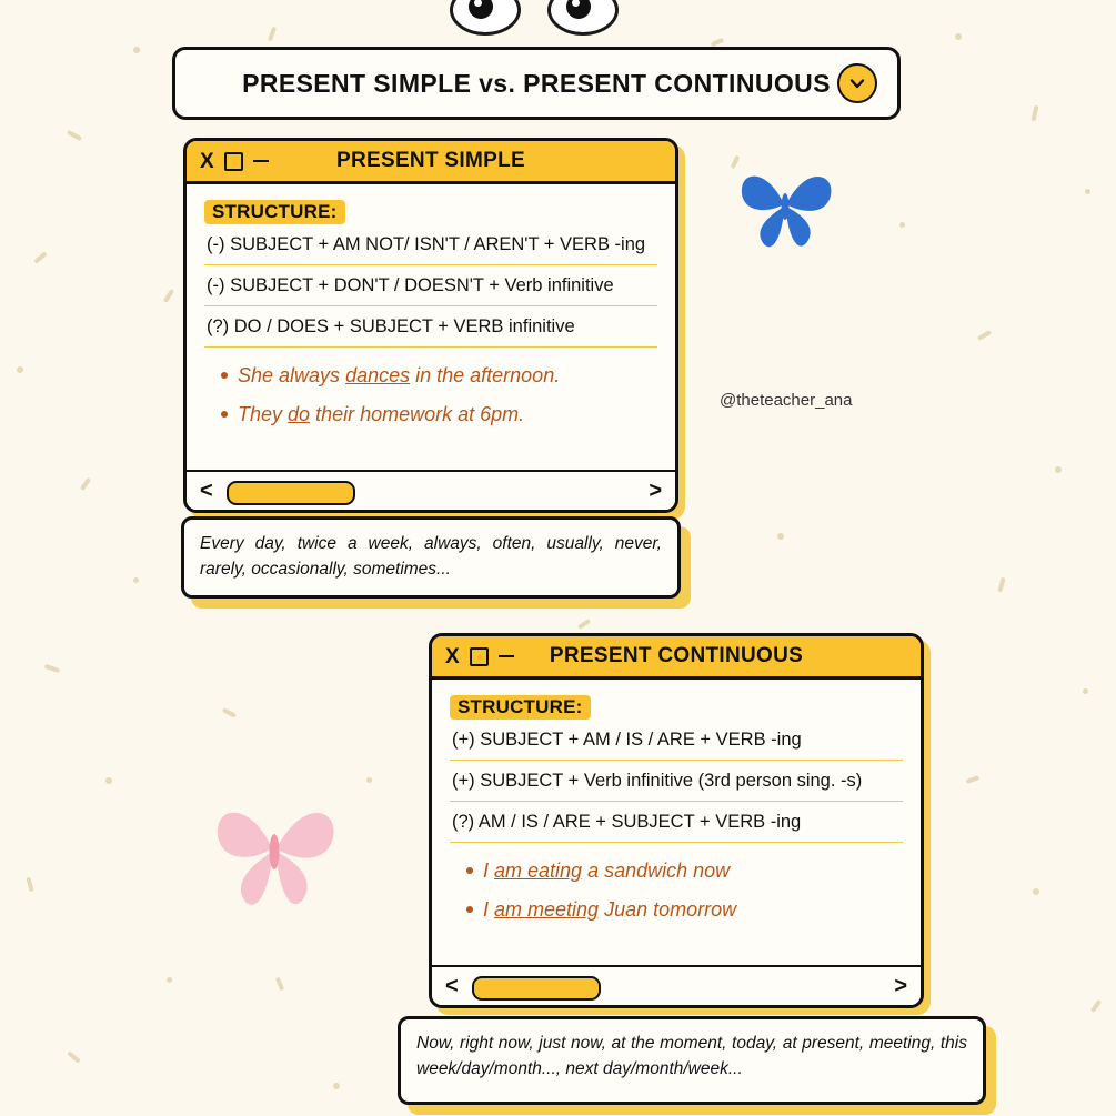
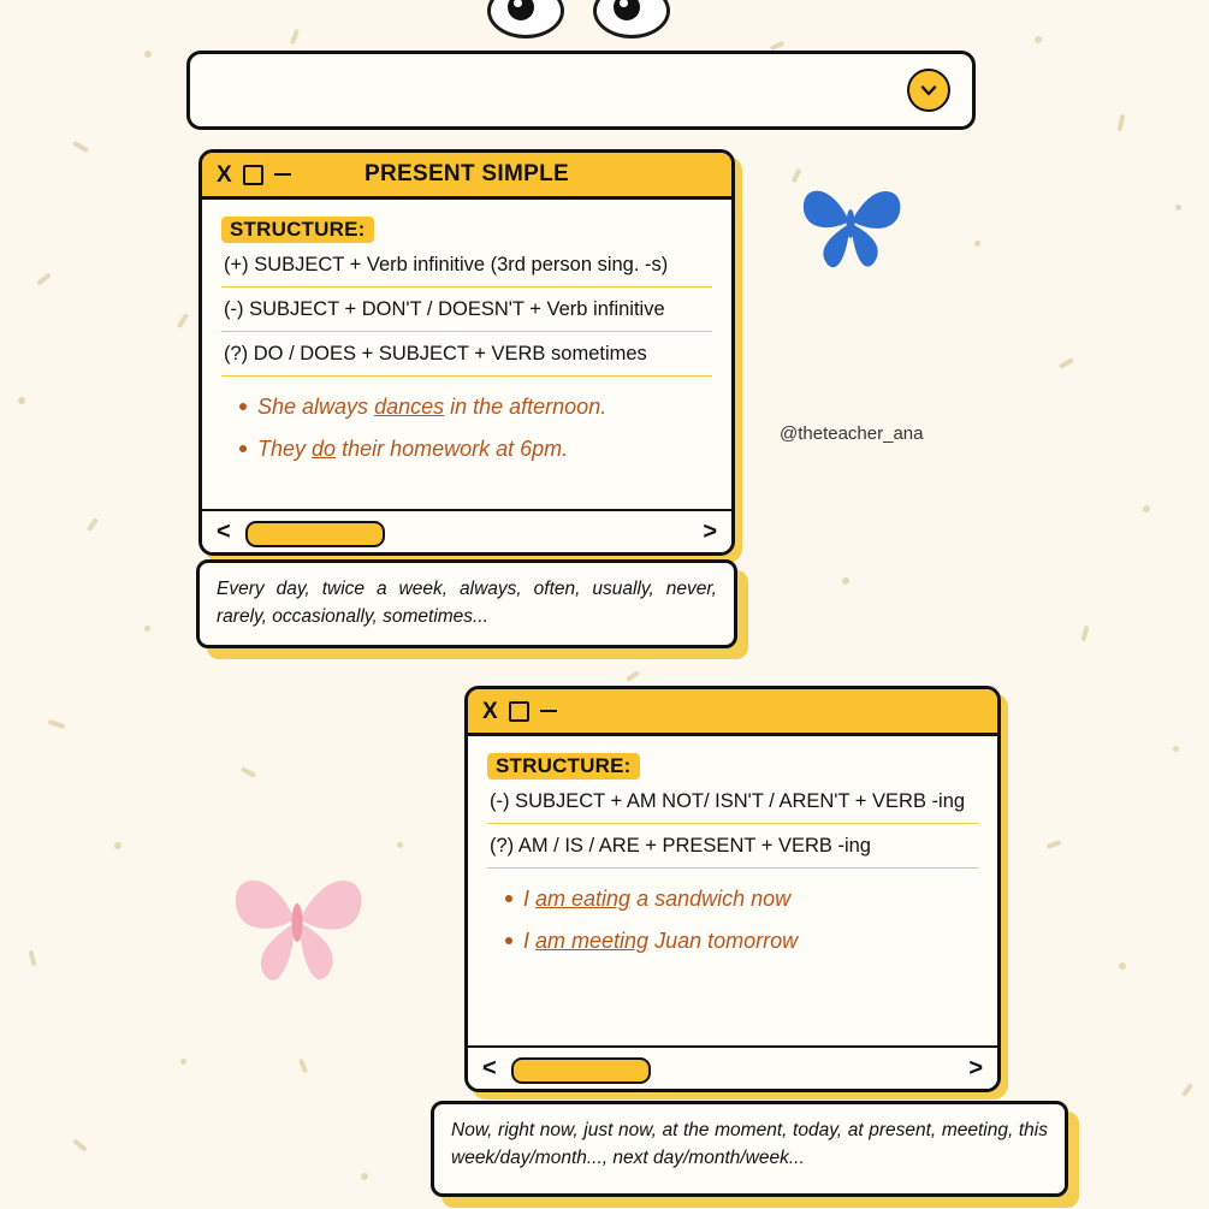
- PRESENT SIMPLE vs. PRESENT CONTINUOUS
  @theteacher_ana
  X
  PRESENT SIMPLE
  STRUCTURE:
- (-) SUBJECT + AM NOT/ ISN'T / AREN'T + VERB -ing
+ (+) SUBJECT + Verb infinitive (3rd person sing. -s)
  (-) SUBJECT + DON'T / DOESN'T + Verb infinitive
- (?) DO / DOES + SUBJECT + VERB infinitive
+ (?) DO / DOES + SUBJECT + VERB sometimes
  She always dances in the afternoon.
  They do their homework at 6pm.
  <
  >
  Every day, twice a week, always, often, usually, never, rarely, occasionally, sometimes...
  X
- PRESENT CONTINUOUS
  STRUCTURE:
- (+) SUBJECT + AM / IS / ARE + VERB -ing
- (+) SUBJECT + Verb infinitive (3rd person sing. -s)
+ (-) SUBJECT + AM NOT/ ISN'T / AREN'T + VERB -ing
- (?) AM / IS / ARE + SUBJECT + VERB -ing
+ (?) AM / IS / ARE + PRESENT + VERB -ing
  I am eating a sandwich now
  I am meeting Juan tomorrow
  <
  >
  Now, right now, just now, at the moment, today, at present, meeting, this week/day/month..., next day/month/week...
